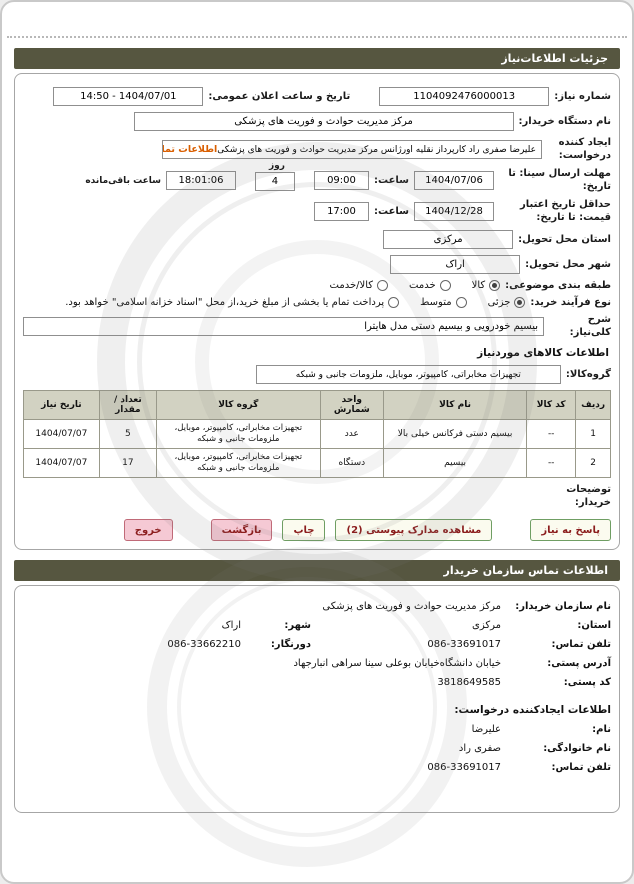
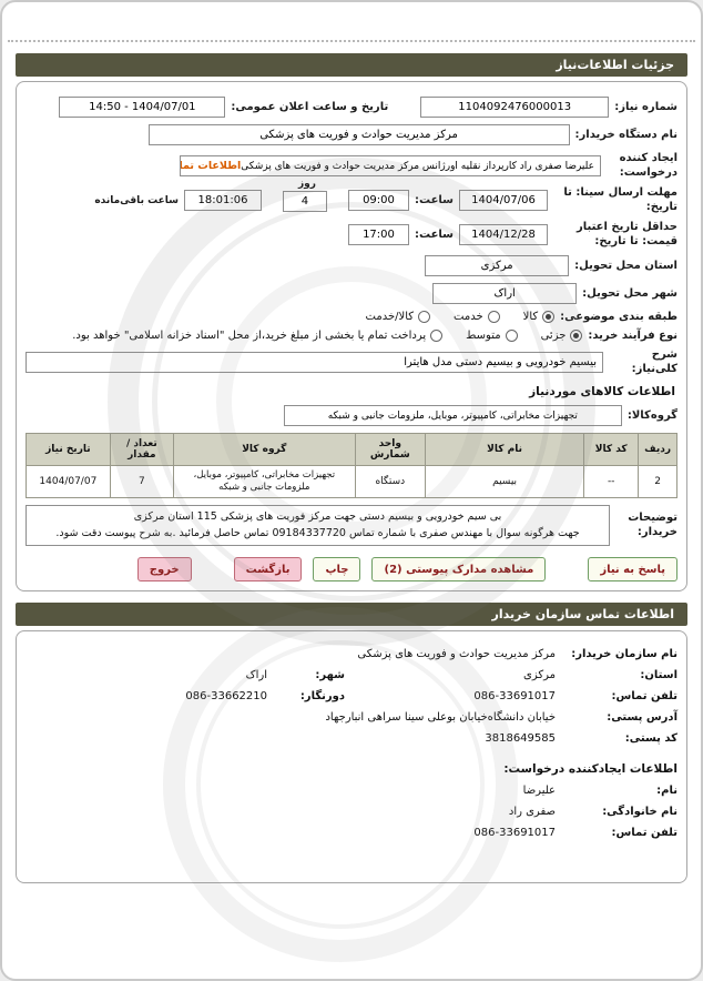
  جزئیات اطلاعات‌نیاز
  شماره نیاز:
  1104092476000013
  تاریخ و ساعت اعلان عمومی:
  1404/07/01 - 14:50
  نام دستگاه خریدار:
  مرکز مدیریت حوادث و فوریت های پزشکی
  ایجاد کننده درخواست:
  علیرضا صفری راد کارپرداز نقلیه اورژانس مرکز مدیریت حوادث و فوریت های پزشکی
  مهلت ارسال سینا: تا تاریخ:
  1404/07/06
  ساعت:
  09:00
  روز
  4
  18:01:06
  ساعت باقی‌مانده
  حداقل تاریخ اعتبار قیمت: تا تاریخ:
  1404/12/28
  ساعت:
  17:00
  استان محل تحویل:
  مرکزی
  شهر محل تحویل:
  اراک
  طبقه بندی موضوعی:
  کالا
  خدمت
  کالا/خدمت
  نوع فرآیند خرید:
  جزئی
  متوسط
  پرداخت تمام یا بخشی از مبلغ خرید،از محل "اسناد خزانه اسلامی" خواهد بود.
  شرح کلی‌نیاز:
  بیسیم خودرویی و بیسیم دستی مدل هایترا
  اطلاعات کالاهای موردنیاز
  گروهکالا:
  تجهیزات مخابراتی، کامپیوتر، موبایل، ملزومات جانبی و شبکه
  ردیف	کد کالا	نام کالا	واحد شمارش	گروه کالا	تعداد / مقدار	تاریخ نیاز
- 1	--	بیسیم دستی فرکانس خیلی بالا	عدد	تجهیزات مخابراتی، کامپیوتر، موبایل، ملزومات جانبی و شبکه	5	1404/07/07
- 2	--	بیسیم	دستگاه	تجهیزات مخابراتی، کامپیوتر، موبایل، ملزومات جانبی و شبکه	17	1404/07/07
+ 2	--	بیسیم	دستگاه	تجهیزات مخابراتی، کامپیوتر، موبایل، ملزومات جانبی و شبکه	7	1404/07/07
  توضیحات خریدار:
+ بی سیم خودرویی و بیسیم دستی جهت مرکز فوریت های پزشکی 115 استان مرکزی
+ جهت هرگونه سوال با مهندس صفری با شماره تماس 09184337720 تماس حاصل فرمائید .به شرح پیوست دقت شود.
  پاسخ به نیاز
  مشاهده مدارک پیوستی (2)
  چاپ
  بازگشت
  خروج
  اطلاعات تماس سازمان خریدار
  نام سازمان خریدار:
  مرکز مدیریت حوادث و فوریت های پزشکی
  استان:
  مرکزی
  شهر:
  اراک
  تلفن تماس:
  086-33691017
  دورنگار:
  086-33662210
  آدرس پستی:
  خیابان دانشگاه‌خیابان بوعلی سینا سراهی انبارجهاد
  کد پستی:
  3818649585
  اطلاعات ایجادکننده درخواست:
  نام:
  علیرضا
  نام خانوادگی:
  صفری راد
  تلفن تماس:
  086-33691017
